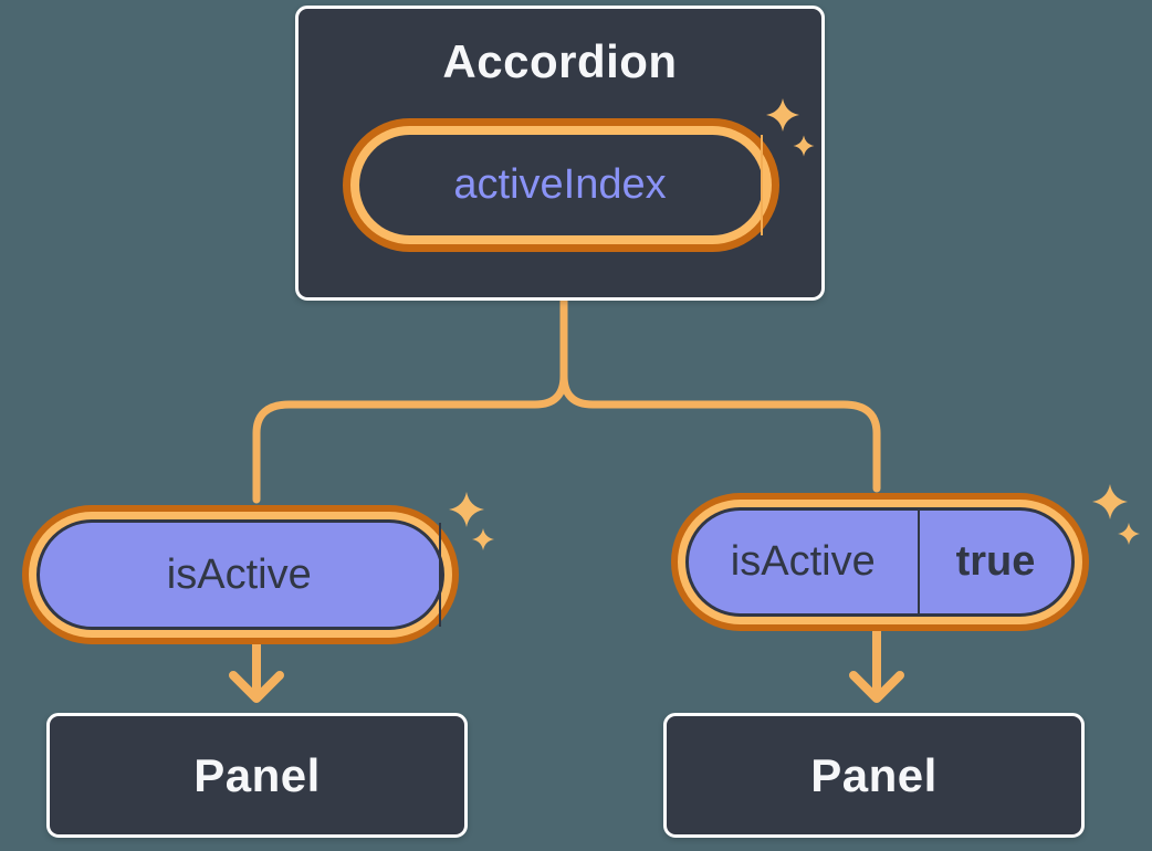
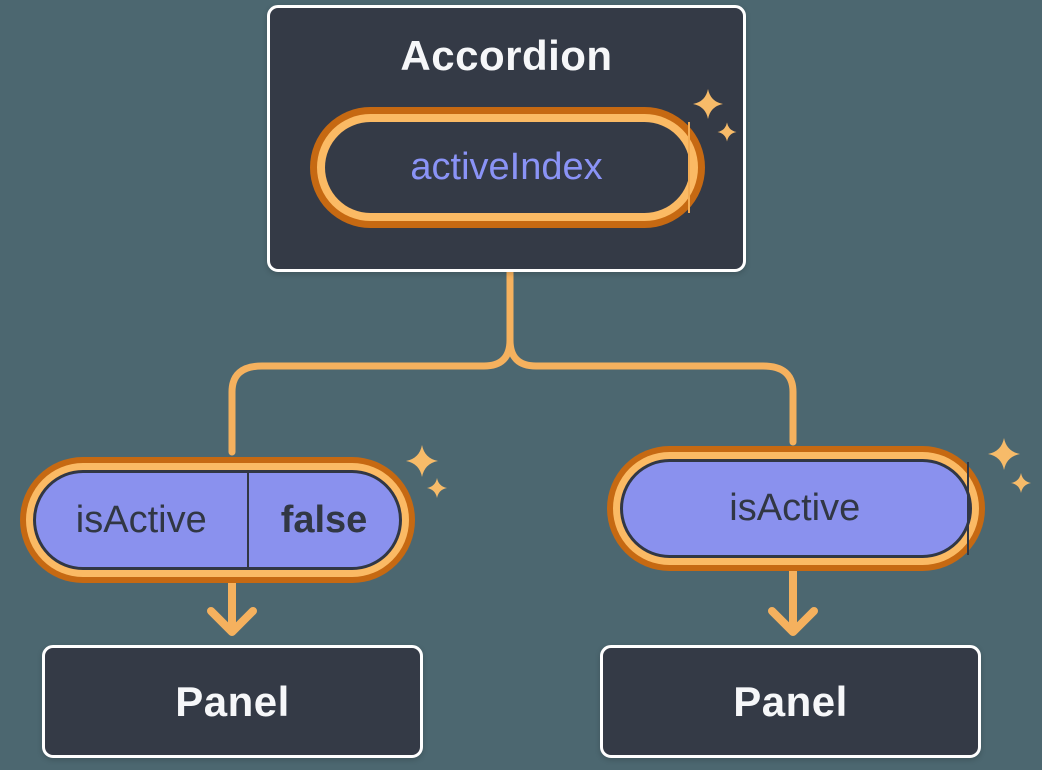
  Accordion
  activeIndex
  isActive
+ false
  isActive
- true
  Panel
  Panel
